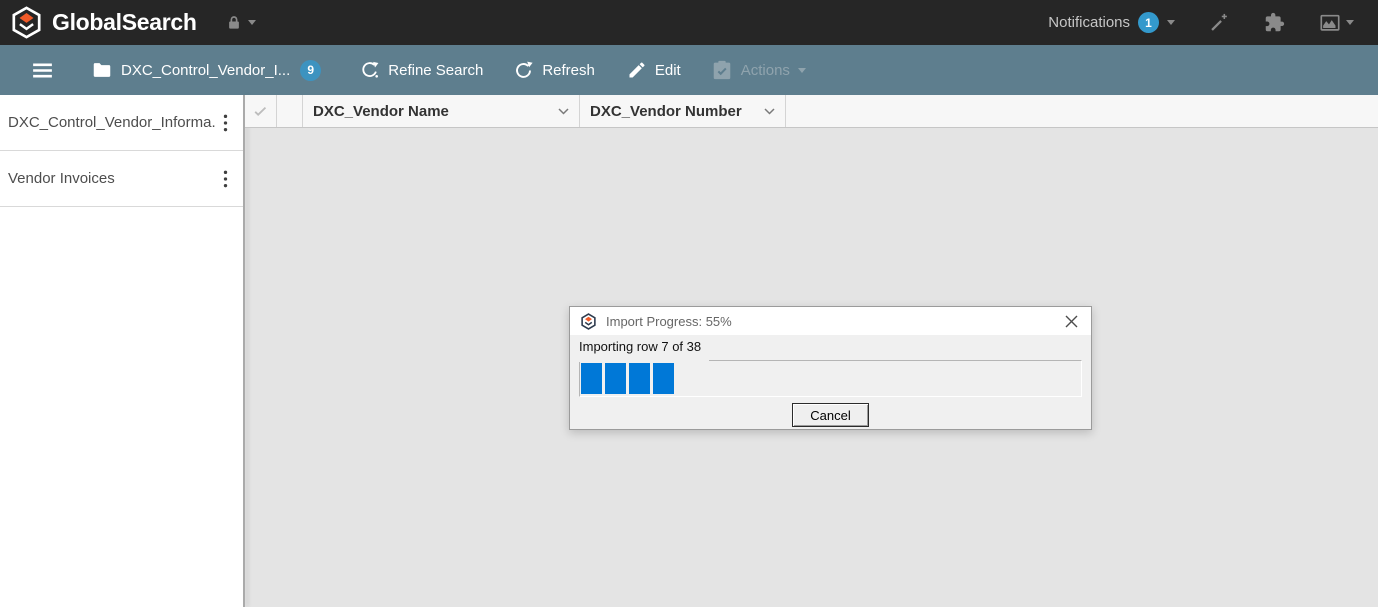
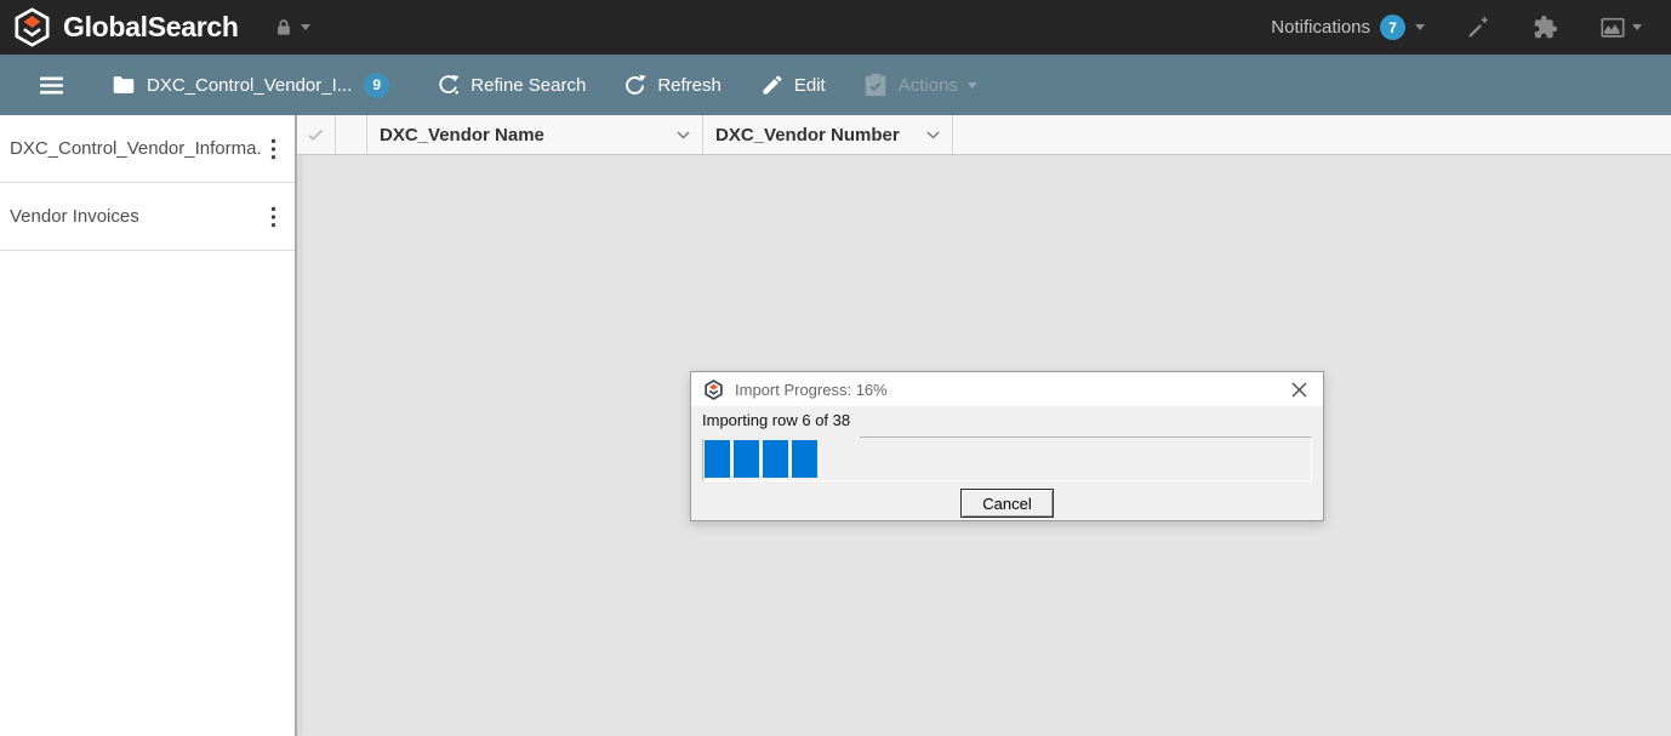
  GlobalSearch
  Notifications
- 1
+ 7
  DXC_Control_Vendor_I...
  9
  Refine Search
  Refresh
  Edit
  Actions
  DXC_Control_Vendor_Informa.
  Vendor Invoices
  DXC_Vendor Name
  DXC_Vendor Number
- Import Progress: 55%
+ Import Progress: 16%
- Importing row 7 of 38
+ Importing row 6 of 38
  Cancel
